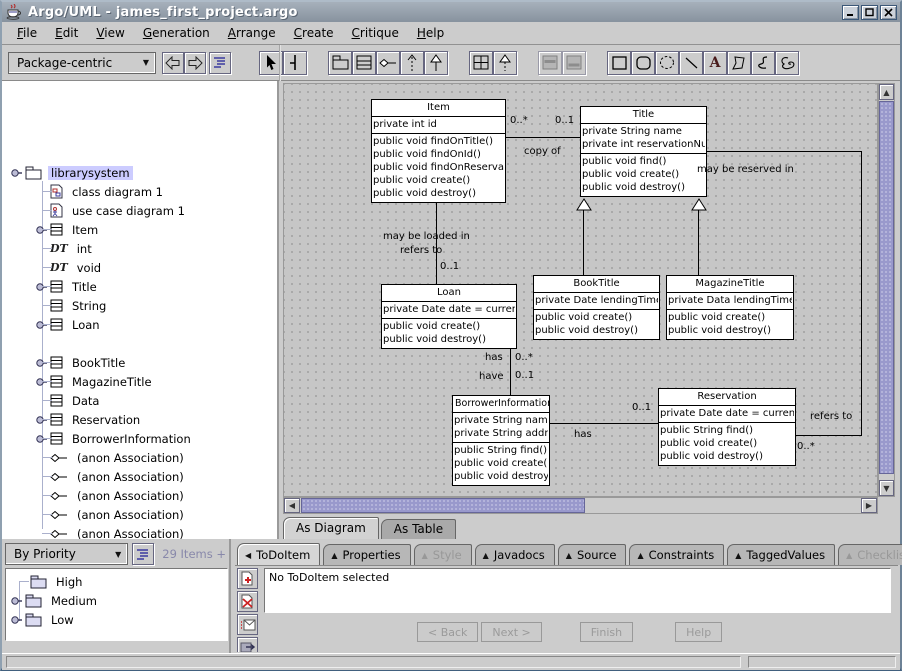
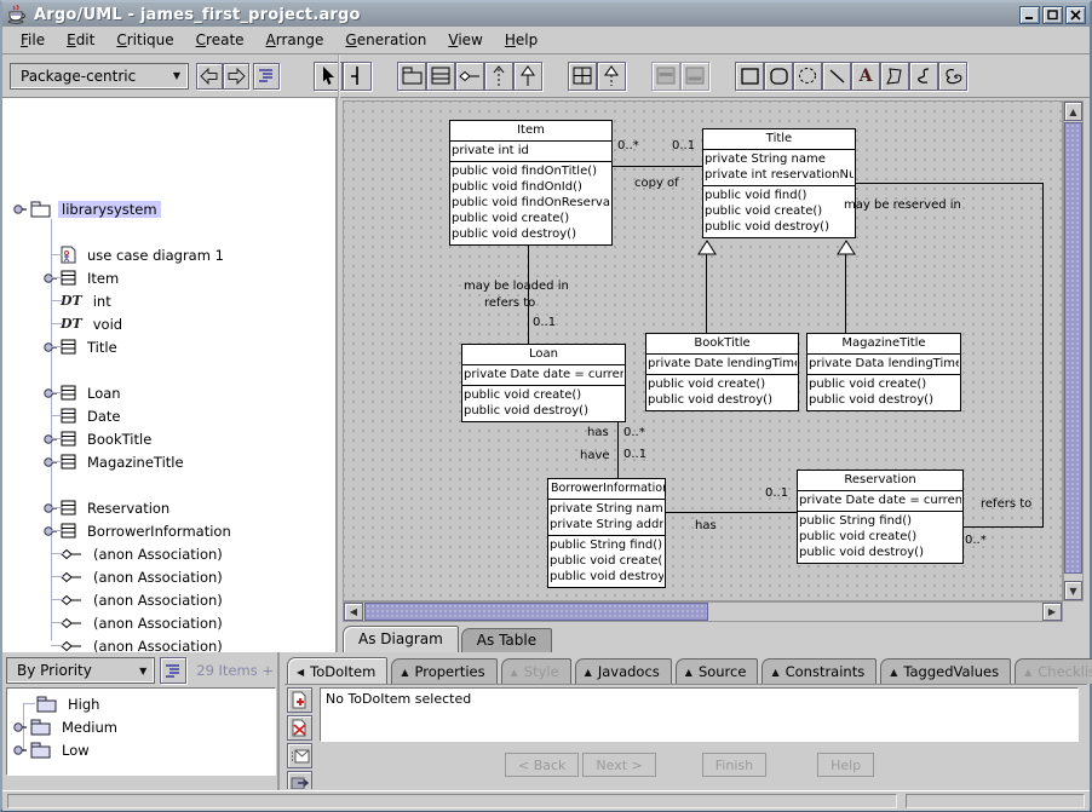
  Argo/UML - james_first_project.argo
  File
  Edit
- View
+ Critique
- Generation
+ Create
  Arrange
- Create
+ Generation
- Critique
+ View
  Help
  Package-centric
  ▼
  A
  librarysystem
- class diagram 1
  use case diagram 1
  Item
  DT
  int
  DT
  void
  Title
- String
  Loan
+ Date
  BookTitle
  MagazineTitle
- Data
  Reservation
  BorrowerInformation
  (anon Association)
  (anon Association)
  (anon Association)
  (anon Association)
  (anon Association)
  Item
  private int id
  public void findOnTitle()
  public void findOnId()
  public void findOnReserva
  public void create()
  public void destroy()
  Title
  private String name
  private int reservationNu
  public void find()
  public void create()
  public void destroy()
  Loan
  private Date date = curren
  public void create()
  public void destroy()
  BookTitle
  private Date lendingTim
  public void create()
  public void destroy()
  MagazineTitle
  private Data lendingTim
  public void create()
  public void destroy()
  BorrowerInformatio
  private String nam
  private String addr
  public String find()
  public void create(
  public void destroy
  Reservation
  private Date date = curren
  public String find()
  public void create()
  public void destroy()
  0..*
  0..1
  copy of
  may be reserved in
  may be loaded in
  refers to
  0..1
  has
  0..*
  have
  0..1
  has
  0..1
  refers to
  0..*
  ▲
  ▼
  ◀
  ▶
  As Diagram
  As Table
  By Priority
  ▼
  29 Items +
  High
  Medium
  Low
  ◀
  ToDoItem
  ▲
  Properties
  ▲
  Style
  ▲
  Javadocs
  ▲
  Source
  ▲
  Constraints
  ▲
  TaggedValues
  ▲
  Checkli
  No ToDoItem selected
  < Back
  Next >
  Finish
  Help
